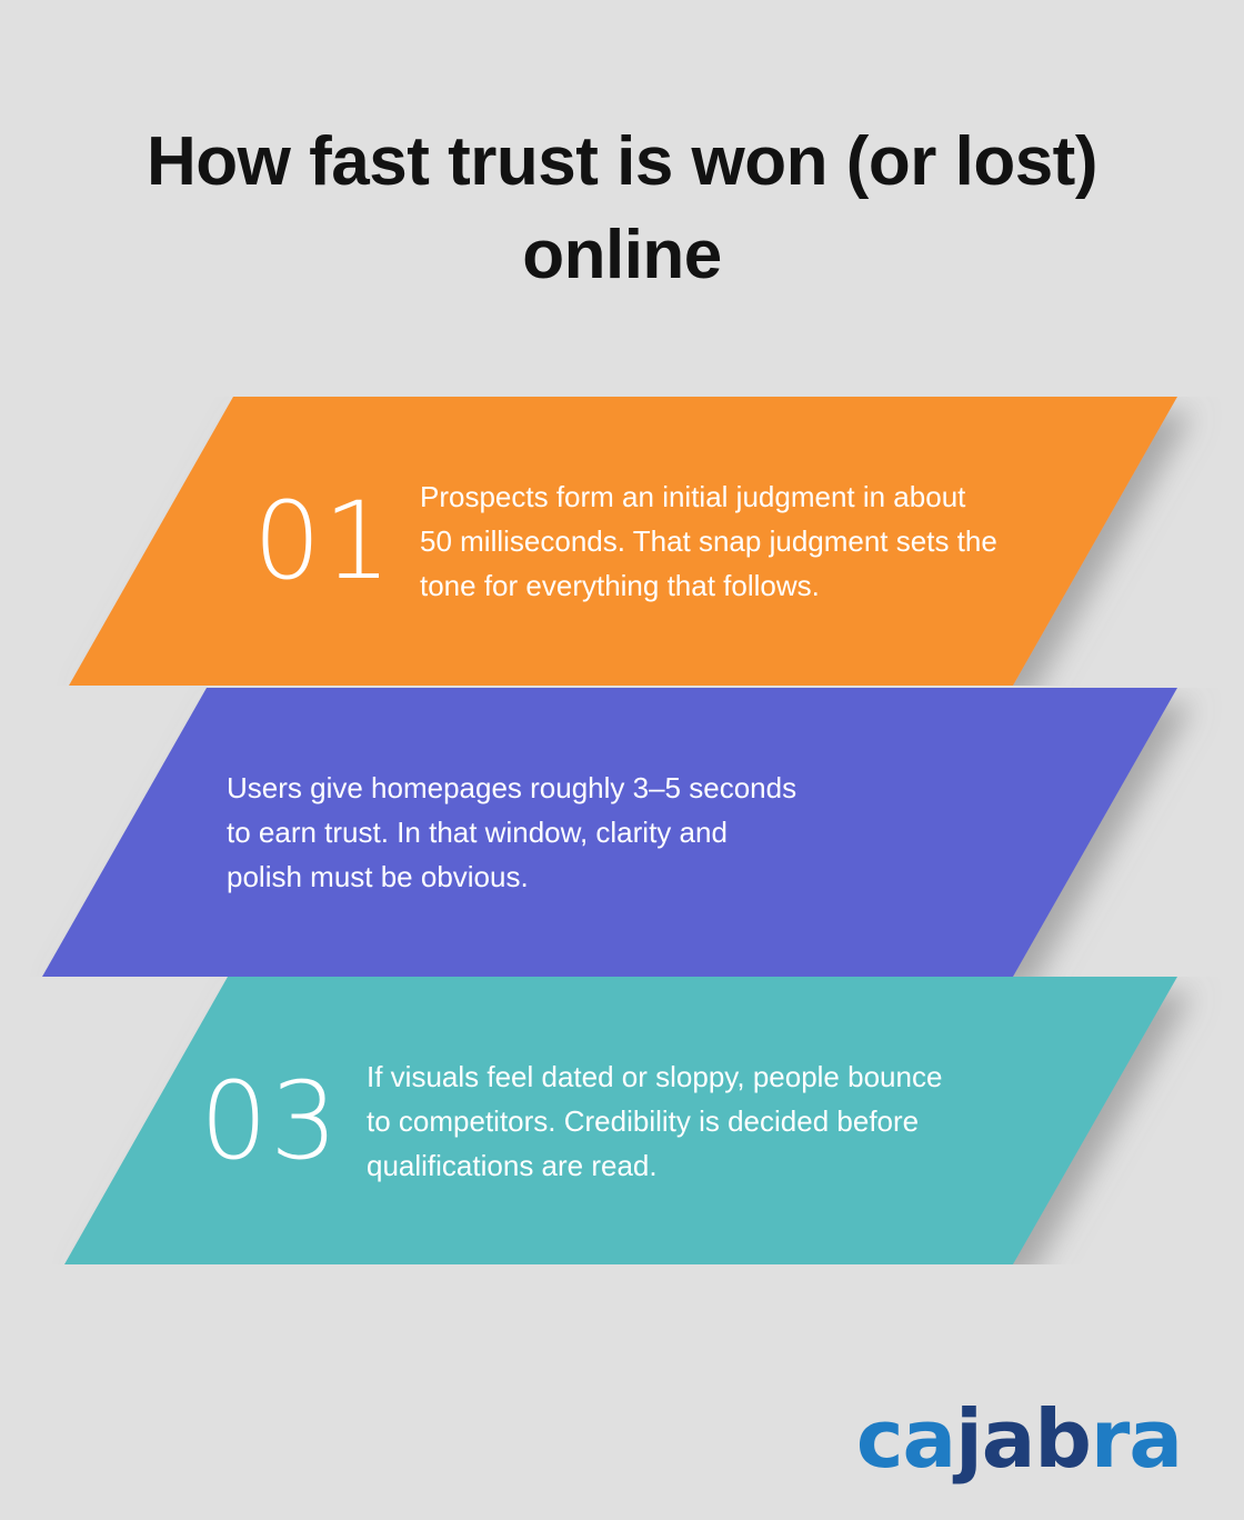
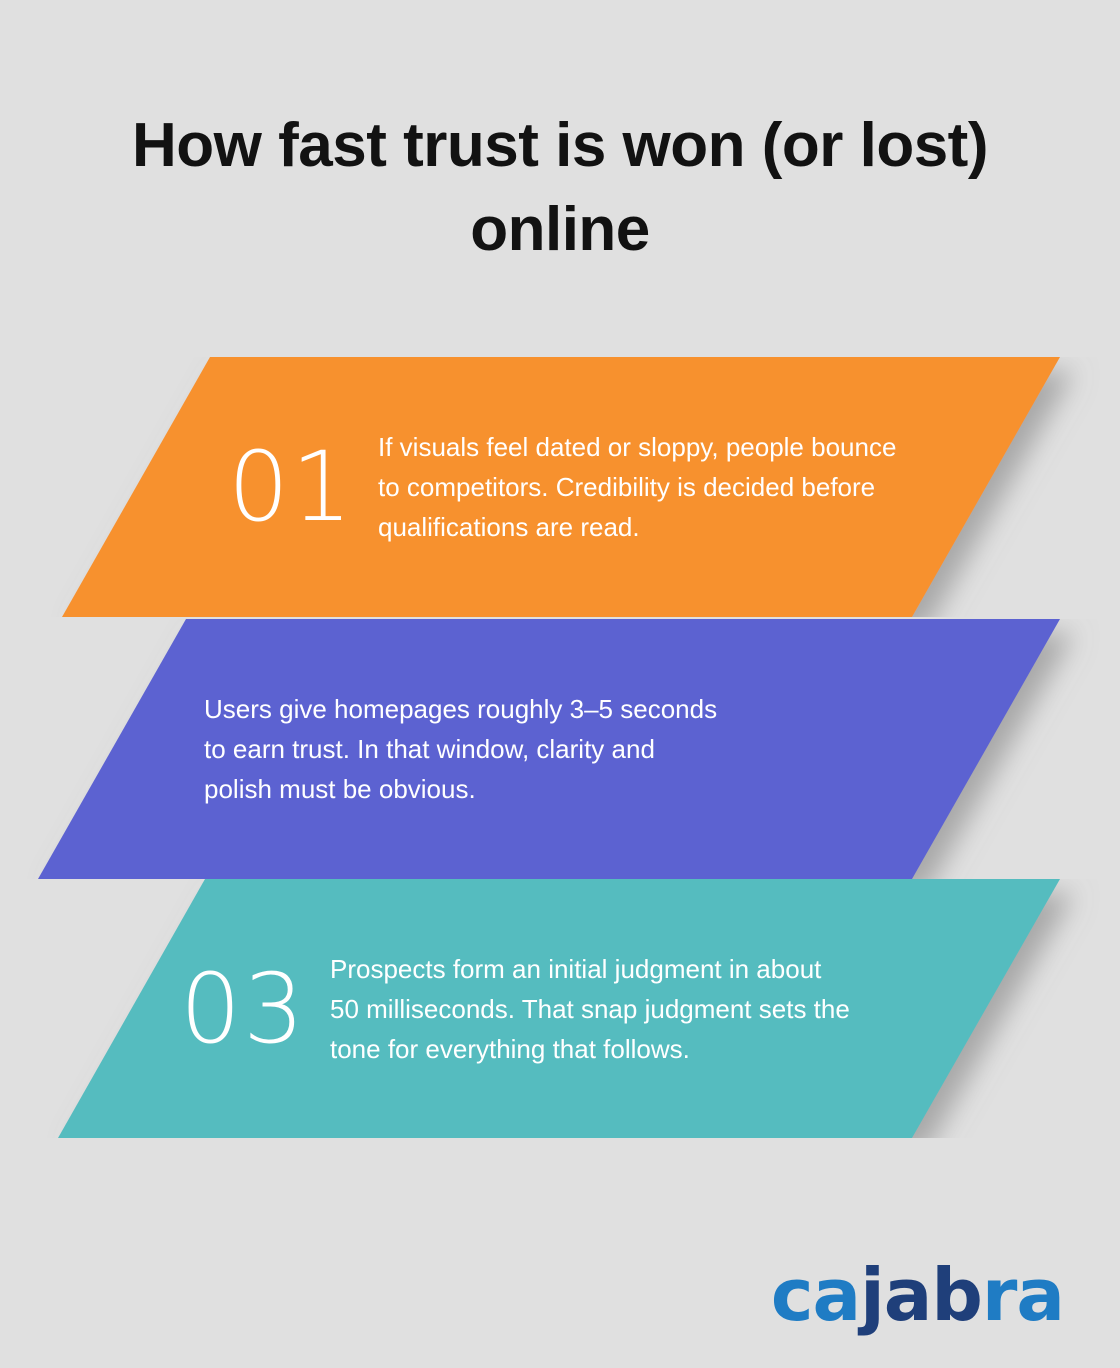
  How fast trust is won (or lost) online
  01
- Prospects form an initial judgment in about 50 milliseconds. That snap judgment sets the tone for everything that follows.
+ If visuals feel dated or sloppy, people bounce to competitors. Credibility is decided before qualifications are read.
  Users give homepages roughly 3–5 seconds to earn trust. In that window, clarity and polish must be obvious.
  03
- If visuals feel dated or sloppy, people bounce to competitors. Credibility is decided before qualifications are read.
+ Prospects form an initial judgment in about 50 milliseconds. That snap judgment sets the tone for everything that follows.
  cajabra
